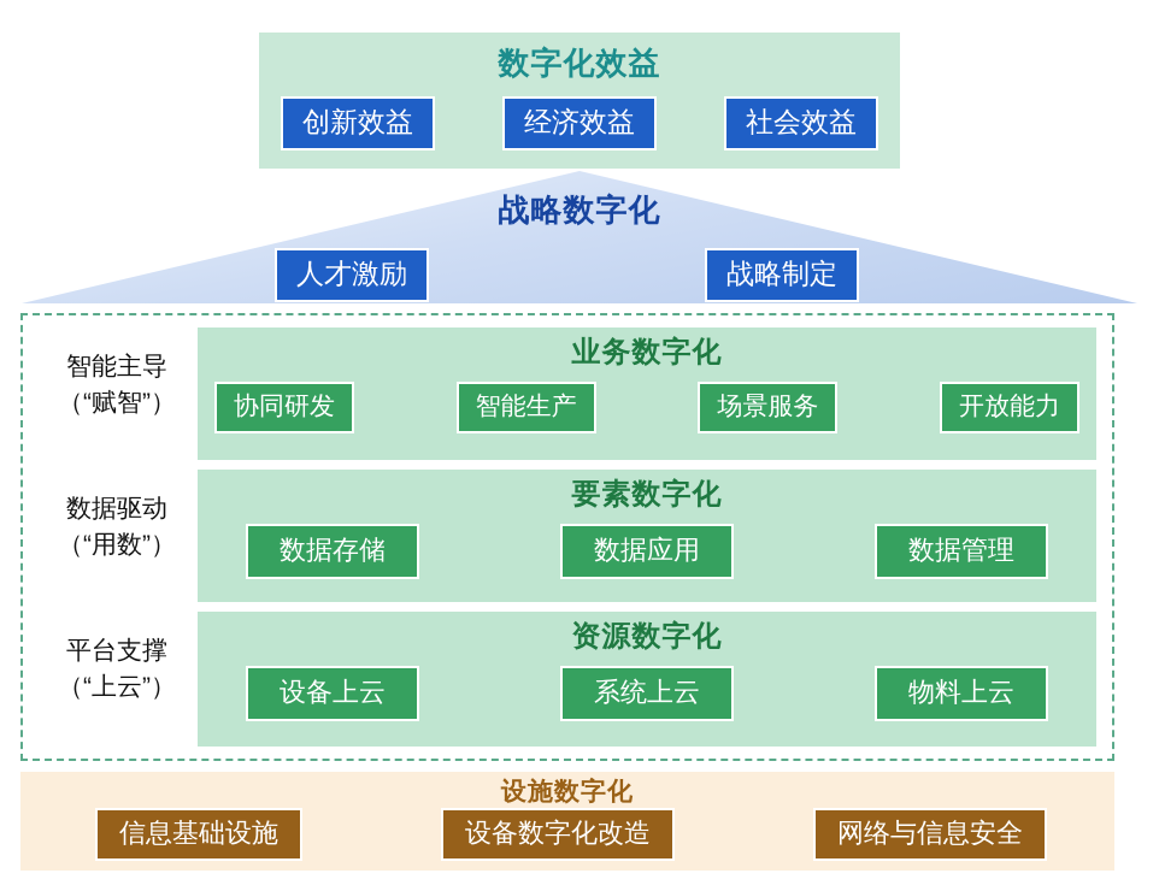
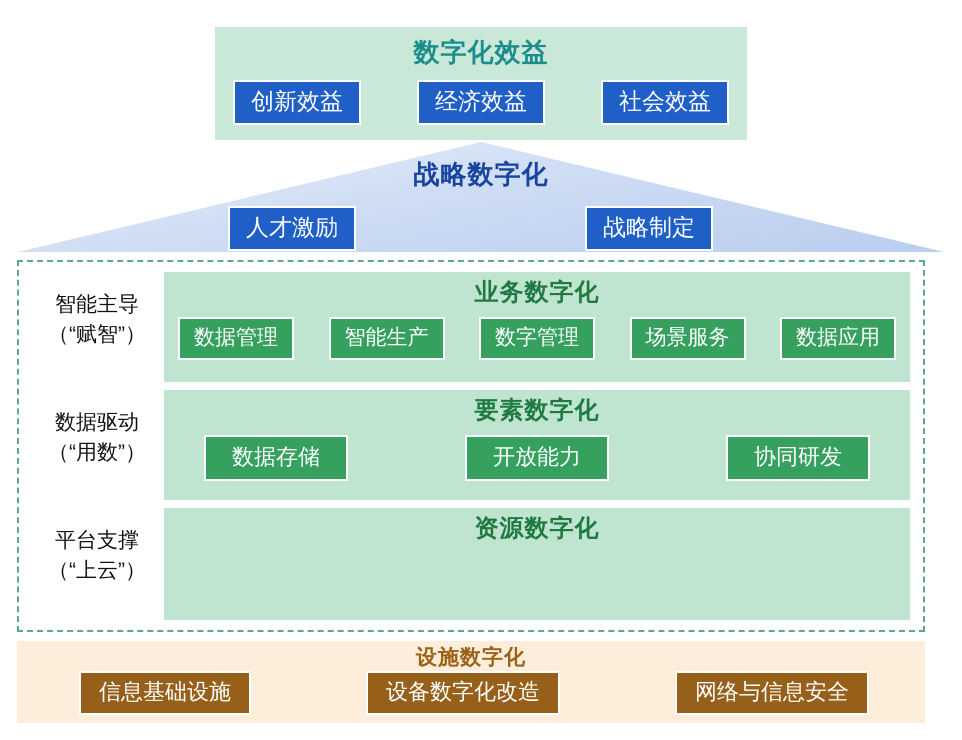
  数字化效益
  创新效益
  经济效益
  社会效益
  战略数字化
  人才激励
  战略制定
  智能主导
  （“赋智”）
  业务数字化
- 协同研发
+ 数据管理
  智能生产
+ 数字管理
  场景服务
- 开放能力
+ 数据应用
  数据驱动
  （“用数”）
  要素数字化
  数据存储
- 数据应用
+ 开放能力
- 数据管理
+ 协同研发
  平台支撑
  （“上云”）
  资源数字化
- 设备上云
- 系统上云
- 物料上云
  设施数字化
  信息基础设施
  设备数字化改造
  网络与信息安全
